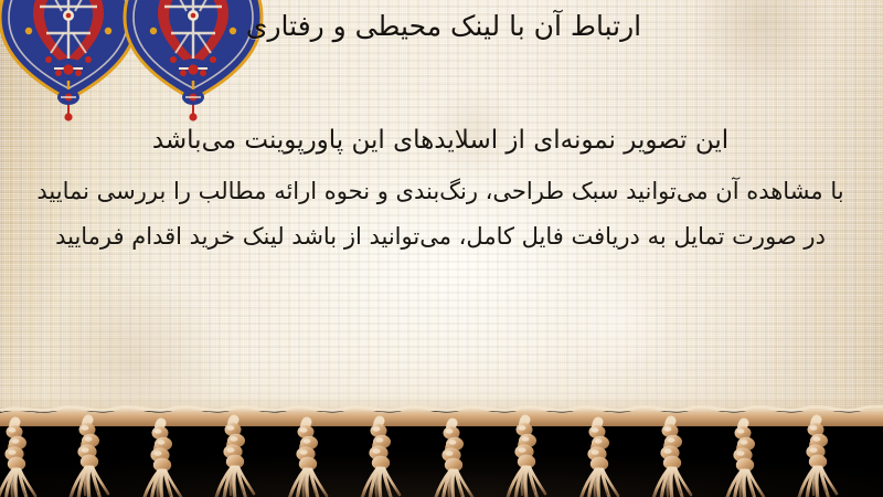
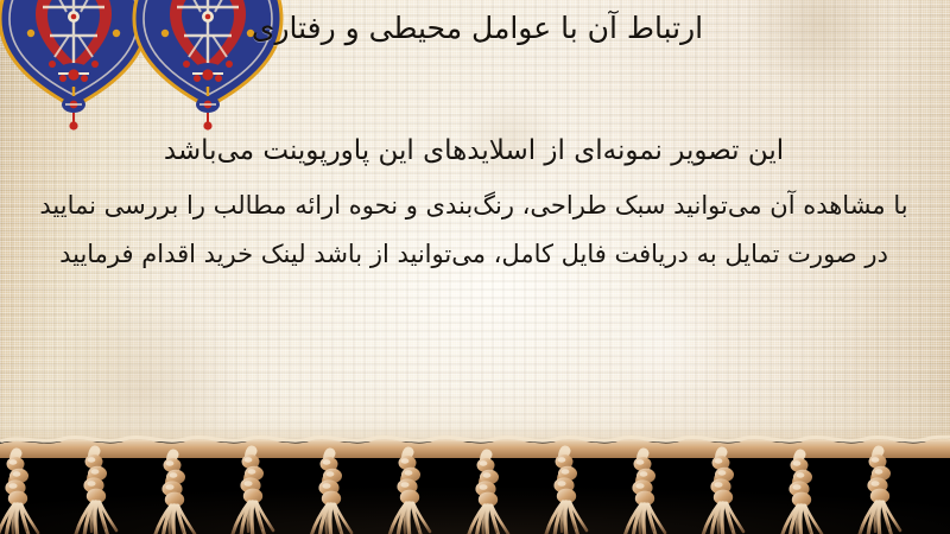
- ارتباط آن با لینک محیطی و رفتاری
+ ارتباط آن با عوامل محیطی و رفتاری
  این تصویر نمونه‌ای از اسلایدهای این پاورپوینت می‌باشد
  با مشاهده آن میتوانید سبک طراحی، رنگ‌بندی و نحوه ارائه مطالب را بررسی نمایید
  در صورت تمایل به دریافت فایل کامل، می‌توانید از باشد لینک خرید اقدام فرمایید
